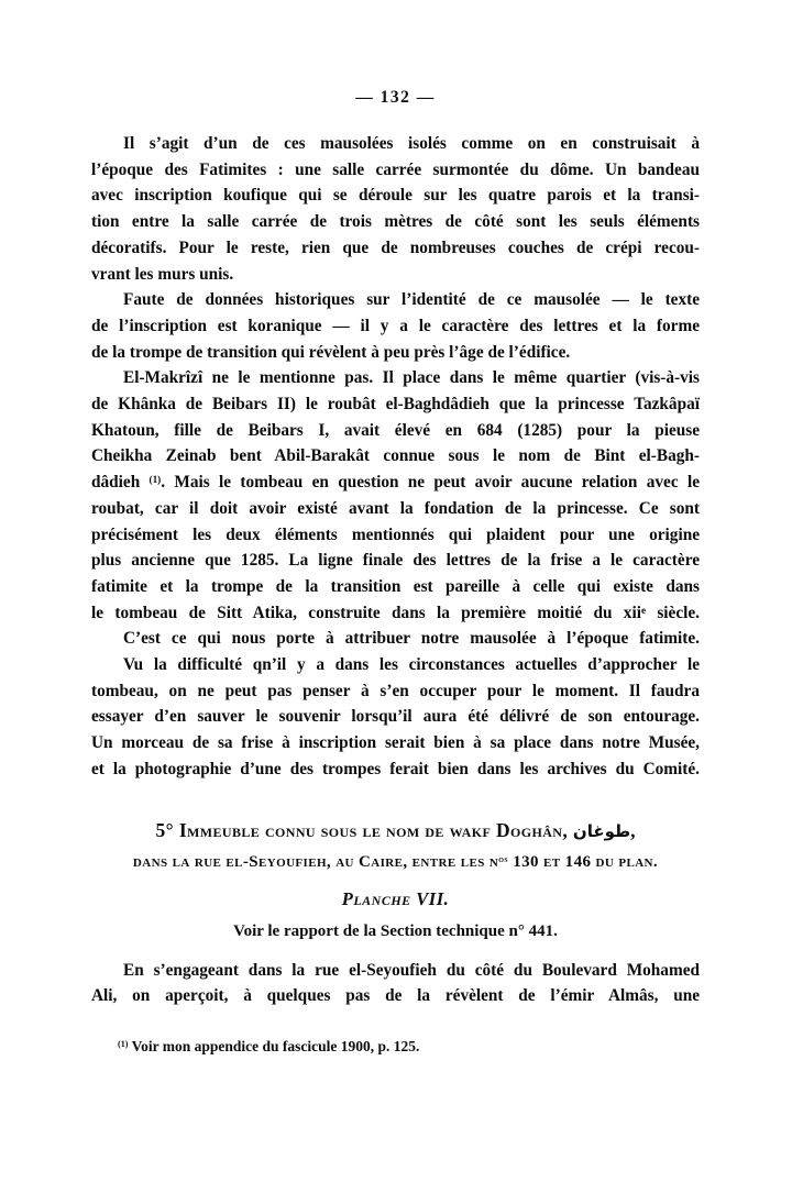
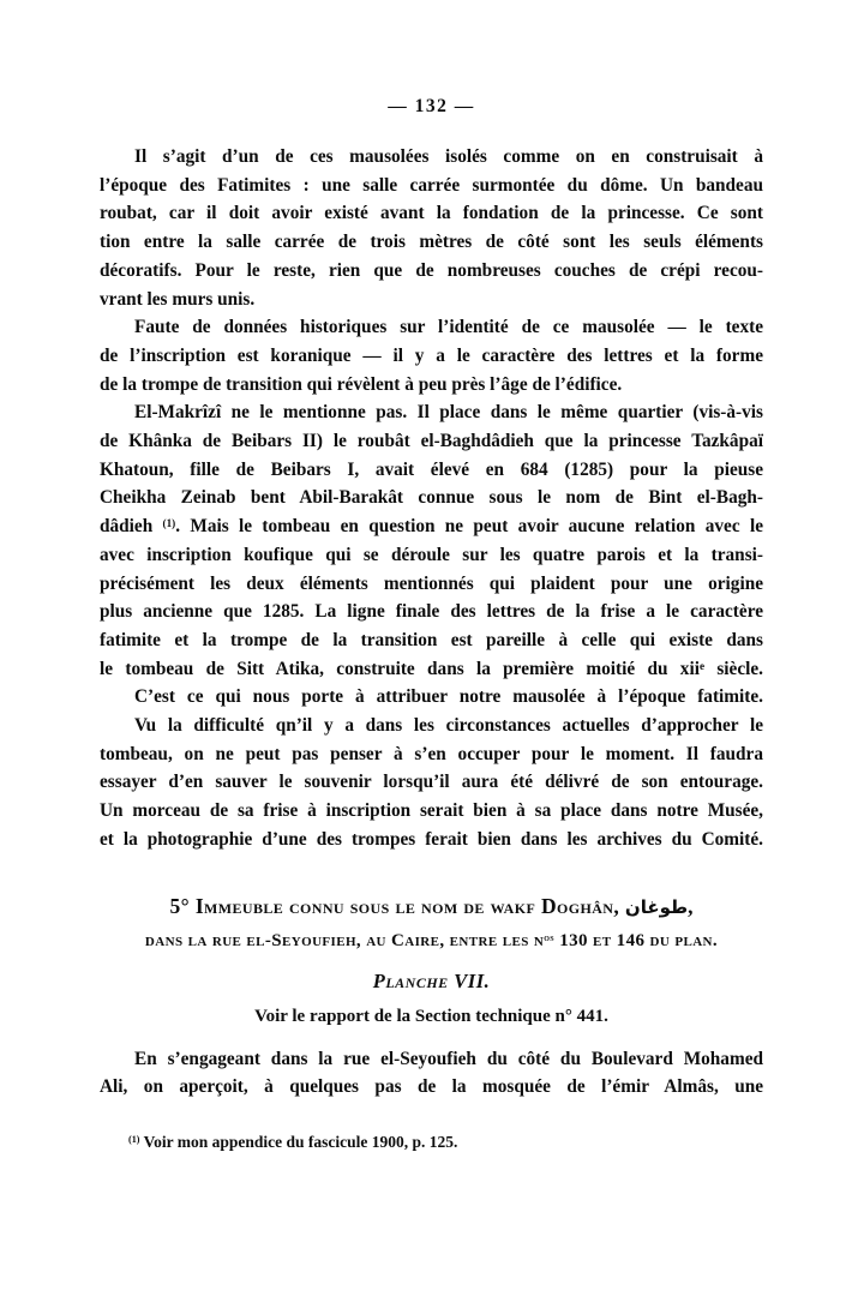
  — 132 —
  Il s’agit d’un de ces mausolées isolés comme on en construisait à
  l’époque des Fatimites : une salle carrée surmontée du dôme. Un bandeau
- avec inscription koufique qui se déroule sur les quatre parois et la transi-
+ roubat, car il doit avoir existé avant la fondation de la princesse. Ce sont
  tion entre la salle carrée de trois mètres de côté sont les seuls éléments
  décoratifs. Pour le reste, rien que de nombreuses couches de crépi recou-
  vrant les murs unis.
  Faute de données historiques sur l’identité de ce mausolée — le texte
  de l’inscription est koranique — il y a le caractère des lettres et la forme
  de la trompe de transition qui révèlent à peu près l’âge de l’édifice.
  El-Makrîzî ne le mentionne pas. Il place dans le même quartier (vis-à-vis
  de Khânka de Beibars II) le roubât el-Baghdâdieh que la princesse Tazkâpaï
  Khatoun, fille de Beibars I, avait élevé en 684 (1285) pour la pieuse
  Cheikha Zeinab bent Abil-Barakât connue sous le nom de Bint el-Bagh-
  dâdieh (1). Mais le tombeau en question ne peut avoir aucune relation avec le
- roubat, car il doit avoir existé avant la fondation de la princesse. Ce sont
+ avec inscription koufique qui se déroule sur les quatre parois et la transi-
  précisément les deux éléments mentionnés qui plaident pour une origine
  plus ancienne que 1285. La ligne finale des lettres de la frise a le caractère
  fatimite et la trompe de la transition est pareille à celle qui existe dans
  le tombeau de Sitt Atika, construite dans la première moitié du xiie siècle.
  C’est ce qui nous porte à attribuer notre mausolée à l’époque fatimite.
  Vu la difficulté qn’il y a dans les circonstances actuelles d’approcher le
  tombeau, on ne peut pas penser à s’en occuper pour le moment. Il faudra
  essayer d’en sauver le souvenir lorsqu’il aura été délivré de son entourage.
  Un morceau de sa frise à inscription serait bien à sa place dans notre Musée,
  et la photographie d’une des trompes ferait bien dans les archives du Comité.
  5° Immeuble connu sous le nom de wakf Doghân, طوغان ,
  dans la rue el-Seyoufieh, au Caire, entre les nos 130 et 146 du plan.
  Planche VII.
  Voir le rapport de la Section technique n° 441.
  En s’engageant dans la rue el-Seyoufieh du côté du Boulevard Mohamed
- Ali, on aperçoit, à quelques pas de la révèlent de l’émir Almâs, une
+ Ali, on aperçoit, à quelques pas de la mosquée de l’émir Almâs, une
  (1) Voir mon appendice du fascicule 1900, p. 125.
